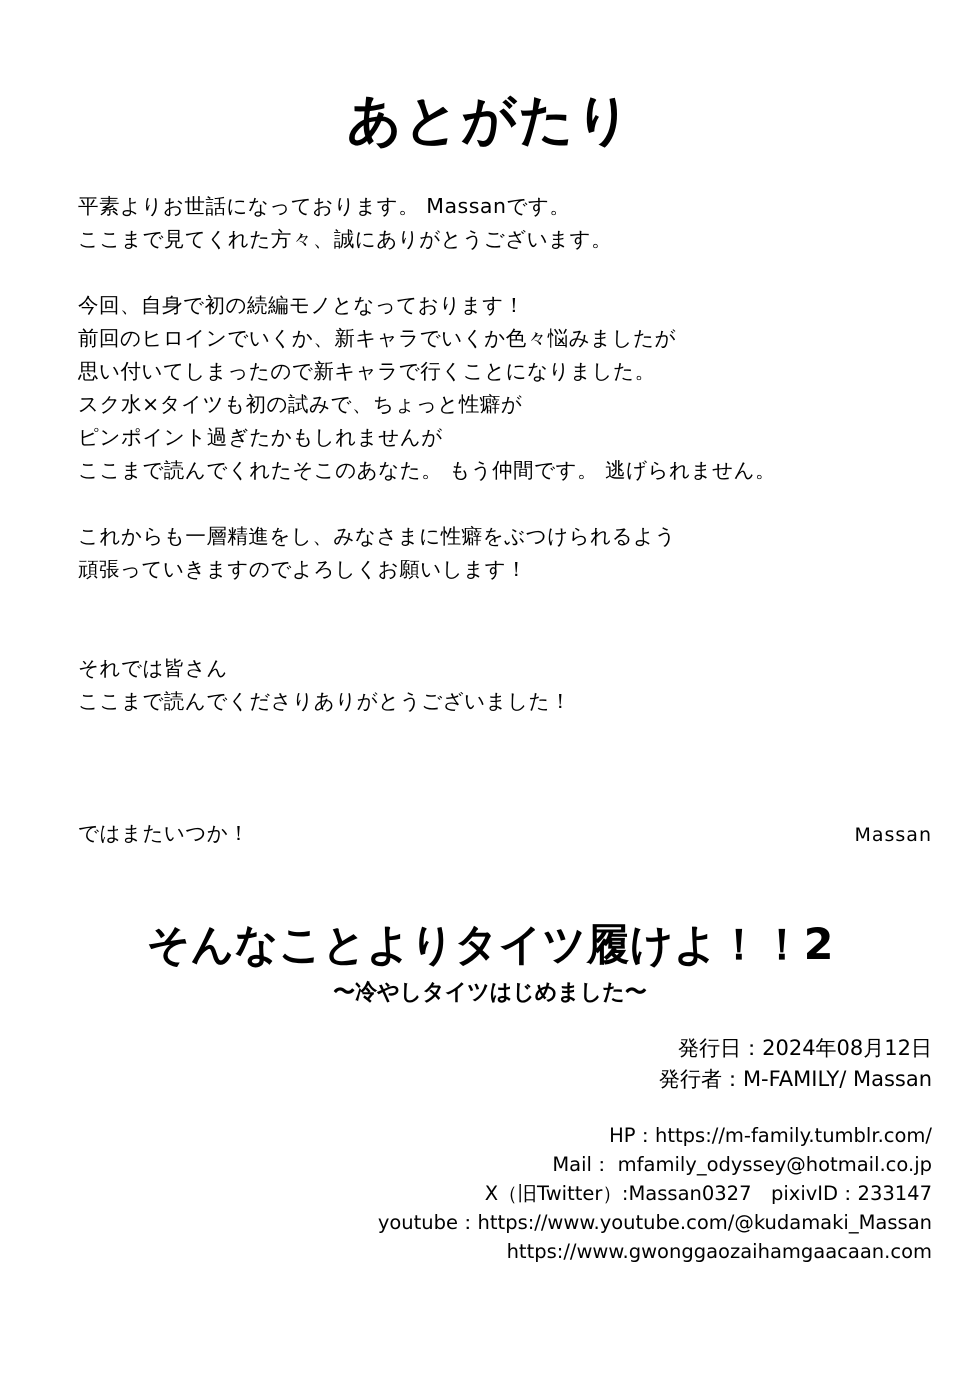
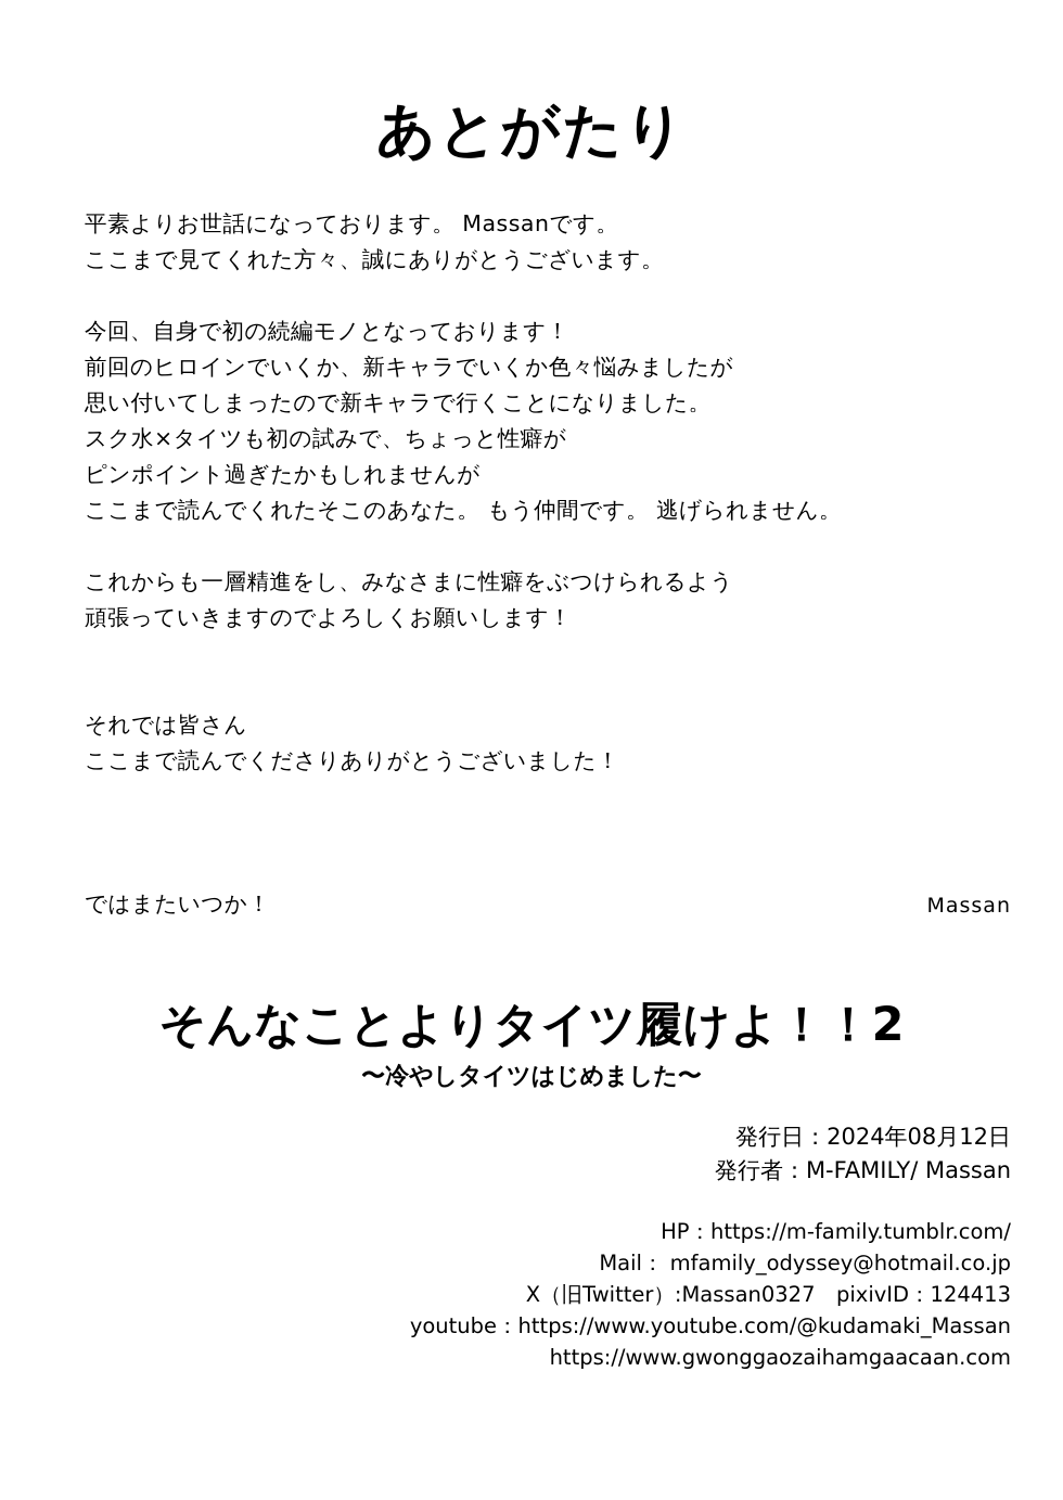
  あとがたり
  平素よりお世話になっております。 Massanです。
  ここまで見てくれた方々、誠にありがとうございます。
  今回、自身で初の続編モノとなっております！
  前回のヒロインでいくか、新キャラでいくか色々悩みましたが
  思い付いてしまったので新キャラで行くことになりました。
  スク水×タイツも初の試みで、ちょっと性癖が
  ピンポイント過ぎたかもしれませんが
  ここまで読んでくれたそこのあなた。 もう仲間です。 逃げられません。
  これからも一層精進をし、みなさまに性癖をぶつけられるよう
  頑張っていきますのでよろしくお願いします！
  それでは皆さん
  ここまで読んでくださりありがとうございました！
  ではまたいつか！
  Massan
  そんなことよりタイツ履けよ！！2
  〜冷やしタイツはじめました〜
  発行日：2024年08月12日
  発行者：M-FAMILY/ Massan
  HP：https://m-family.tumblr.com/
  Mail： mfamily_odyssey@hotmail.co.jp
- X（旧Twitter）:Massan0327 pixivID：233147
+ X（旧Twitter）:Massan0327 pixivID：124413
  youtube：https://www.youtube.com/@kudamaki_Massan
  https://www.gwonggaozaihamgaacaan.com
